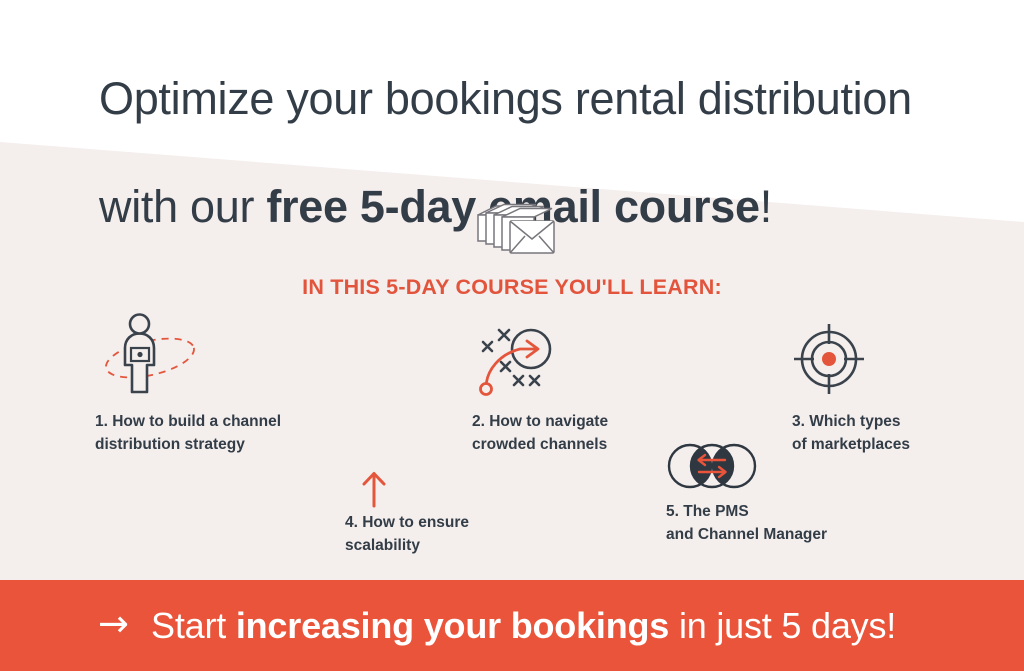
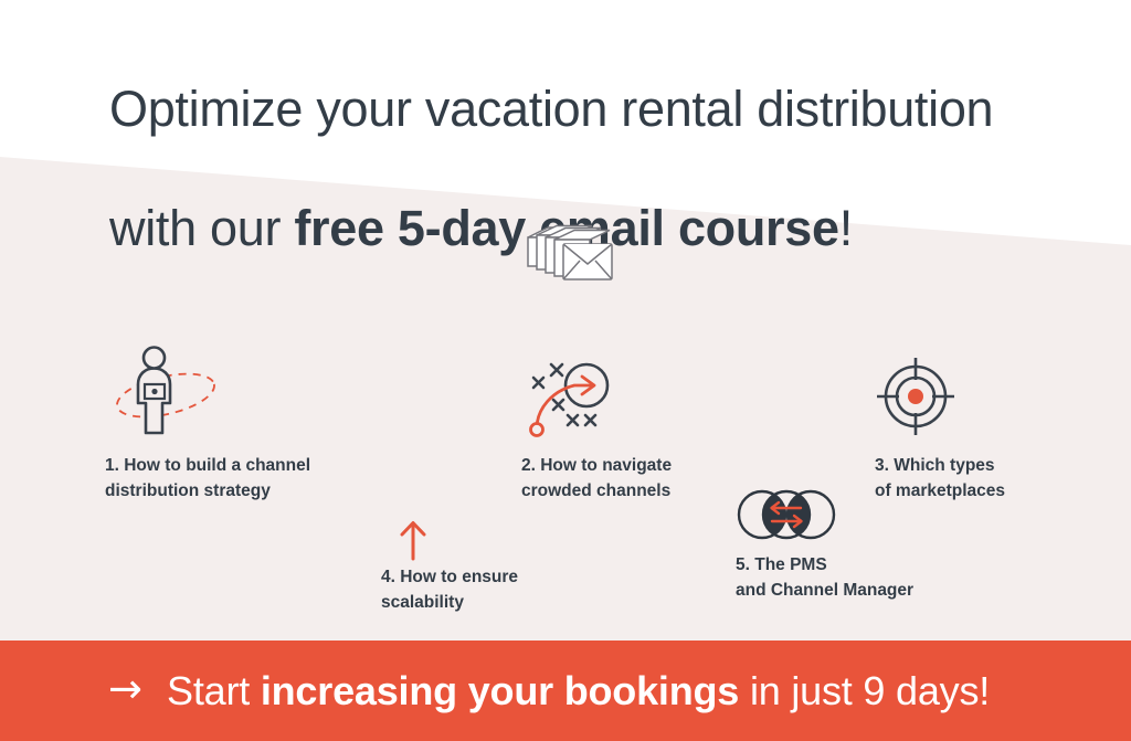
- Optimize your bookings rental distribution
+ Optimize your vacation rental distribution
  with our free 5-dayail course!
- IN THIS 5-DAY COURSE YOU'LL LEARN:
  1. How to build a channel
  distribution strategy
  2. How to navigate
  crowded channels
  3. Which types
  of marketplaces
  4. How to ensure
  scalability
  5. The PMS
  and Channel Manager
  →
- Start increasing your bookings in just 5 days!
+ Start increasing your bookings in just 9 days!
